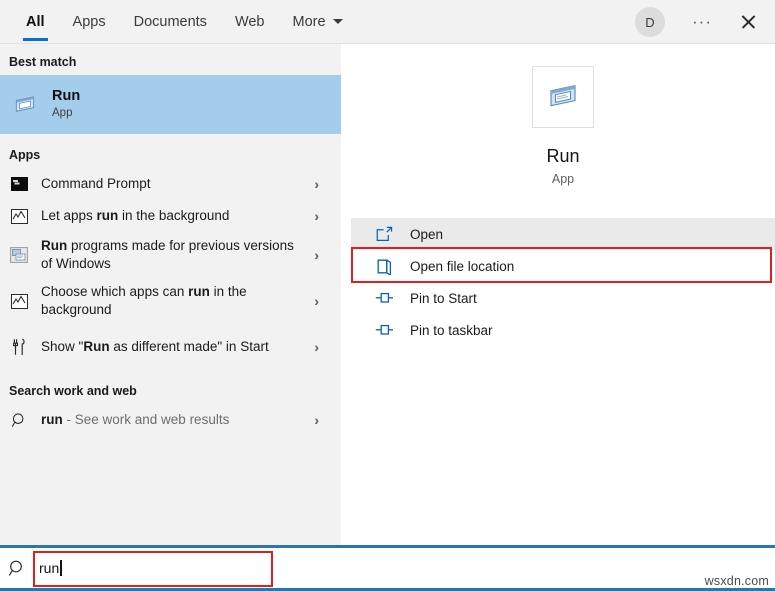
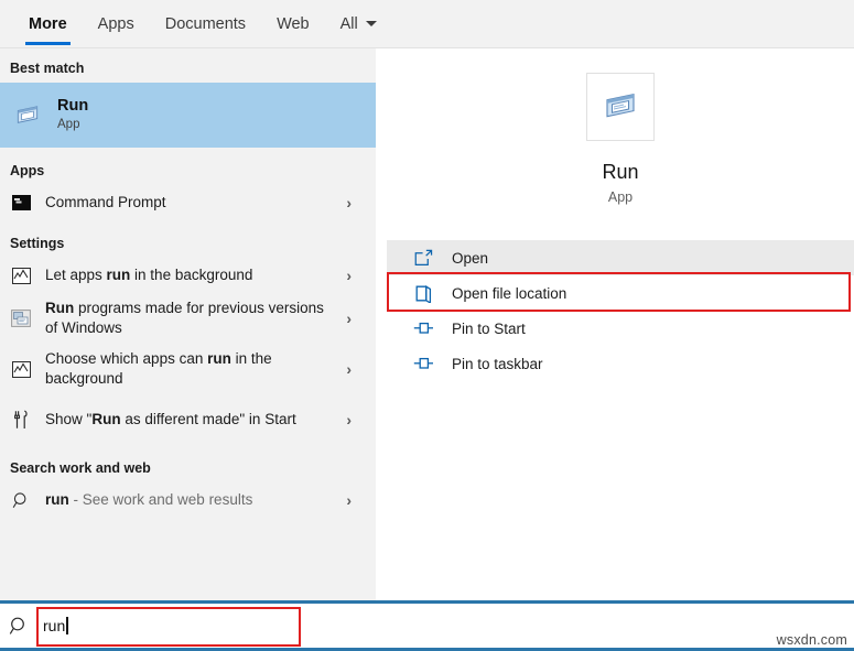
- All
+ More
  Apps
  Documents
  Web
- More
+ All
- D
- ···
  Best match
  Run
  App
  Apps
  Command Prompt
  ›
+ Settings
  Let apps run in the background
  ›
  Run programs made for previous versions of Windows
  ›
  Choose which apps can run in the background
  ›
  Show "Run as different made" in Start
  ›
  Search work and web
  run - See work and web results
  ›
  Run
  App
  Open
  Open file location
  Pin to Start
  Pin to taskbar
  run
  wsxdn.com
